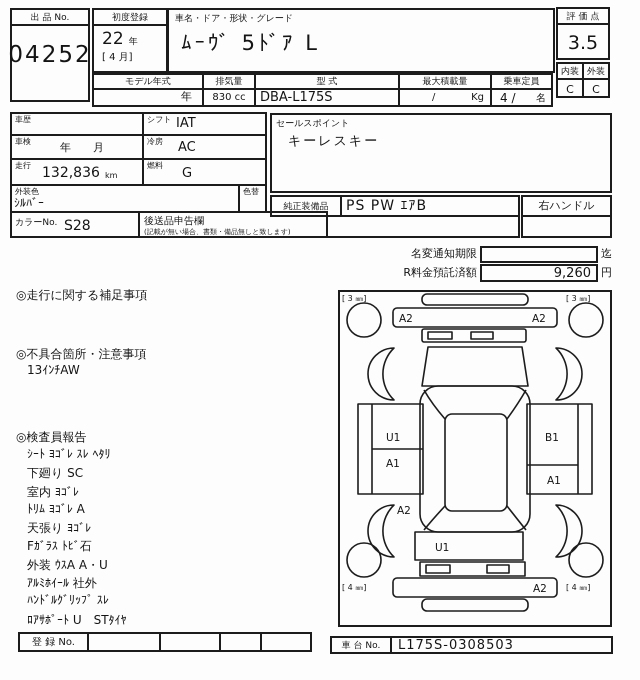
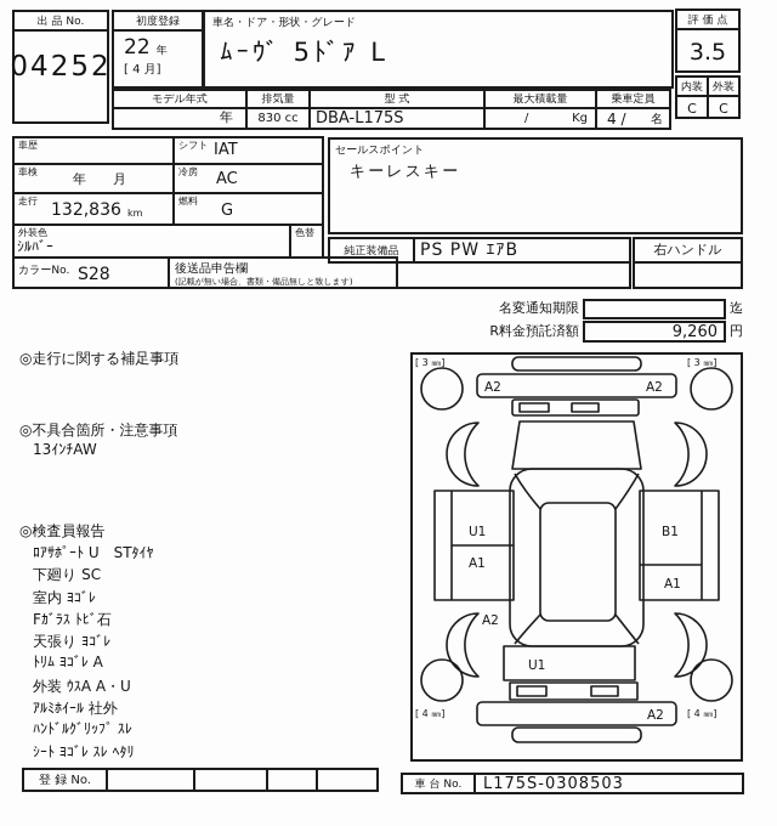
  出 品 No.
  04252
  初度登録
  22 年
  [ 4 月]
  車名・ドア・形状・グレード
  ﾑｰｳﾞ 5ﾄﾞｱ L
  モデル年式
  年
  排気量
  830 cc
  型 式
  DBA-L175S
  最大積載量
  /
  Kg
  乗車定員
  4 /
  名
  評 価 点
  3.5
  内装
  外装
  C
  C
  車歴
  シフト
  IAT
  車検
  年 月
  冷房
  AC
  走行
  132,836
  km
  燃料
  G
  外装色
  ｼﾙﾊﾞｰ
  色替
  カラーNo.
  S28
  後送品申告欄
  (記載が無い場合、書類・備品無しと致します)
  セールスポイント
  キーレスキー
  純正装備品
  PS PW ｴｱB
  右ハンドル
  名変通知期限
  迄
  R料金預託済額
  9,260
  円
  ◎走行に関する補足事項
  ◎不具合箇所・注意事項
  13ｲﾝﾁAW
  ◎検査員報告
- ｼｰﾄ ﾖｺﾞﾚ ｽﾚ ﾍﾀﾘ
+ ﾛｱｻﾎﾟｰﾄ U STﾀｲﾔ
  下廻り SC
  室内 ﾖｺﾞﾚ
- ﾄﾘﾑ ﾖｺﾞﾚ A
+ Fｶﾞﾗｽ ﾄﾋﾞ石
  天張り ﾖｺﾞﾚ
- Fｶﾞﾗｽ ﾄﾋﾞ石
+ ﾄﾘﾑ ﾖｺﾞﾚ A
  外装 ｳｽA A・U
  ｱﾙﾐﾎｲｰﾙ 社外
  ﾊﾝﾄﾞﾙｸﾞﾘｯﾌﾟ ｽﾚ
- ﾛｱｻﾎﾟｰﾄ U STﾀｲﾔ
+ ｼｰﾄ ﾖｺﾞﾚ ｽﾚ ﾍﾀﾘ
  [ 3 ㎜]
  [ 3 ㎜]
  [ 4 ㎜]
  [ 4 ㎜]
  A2
  A2
  U1
  A1
  B1
  A1
  A2
  U1
  A2
  登 録 No.
  車 台 No.
  L175S-0308503
